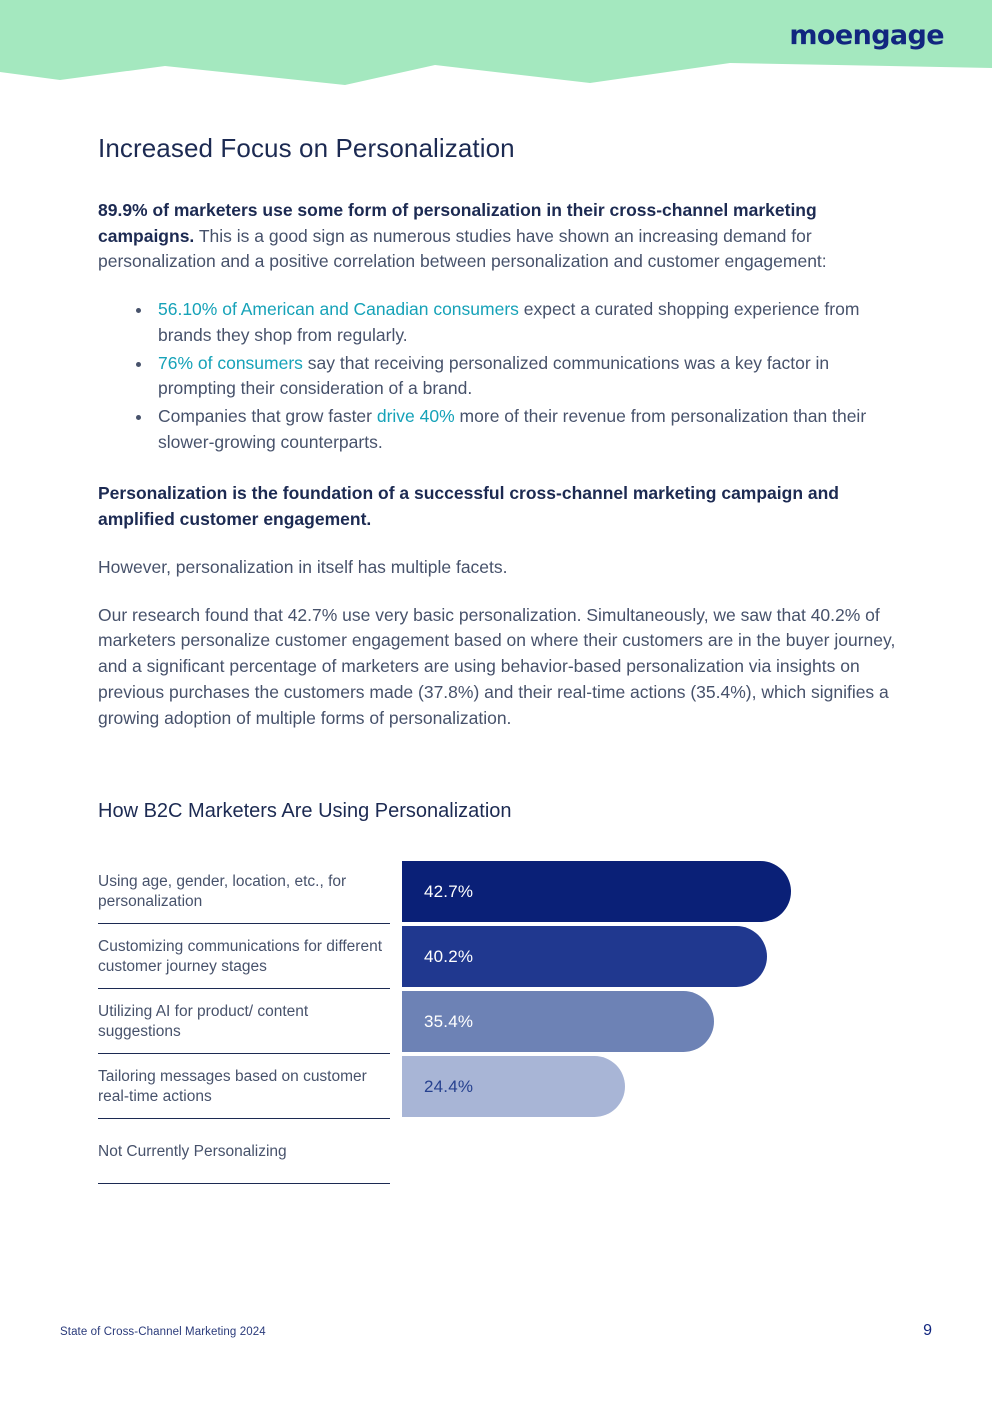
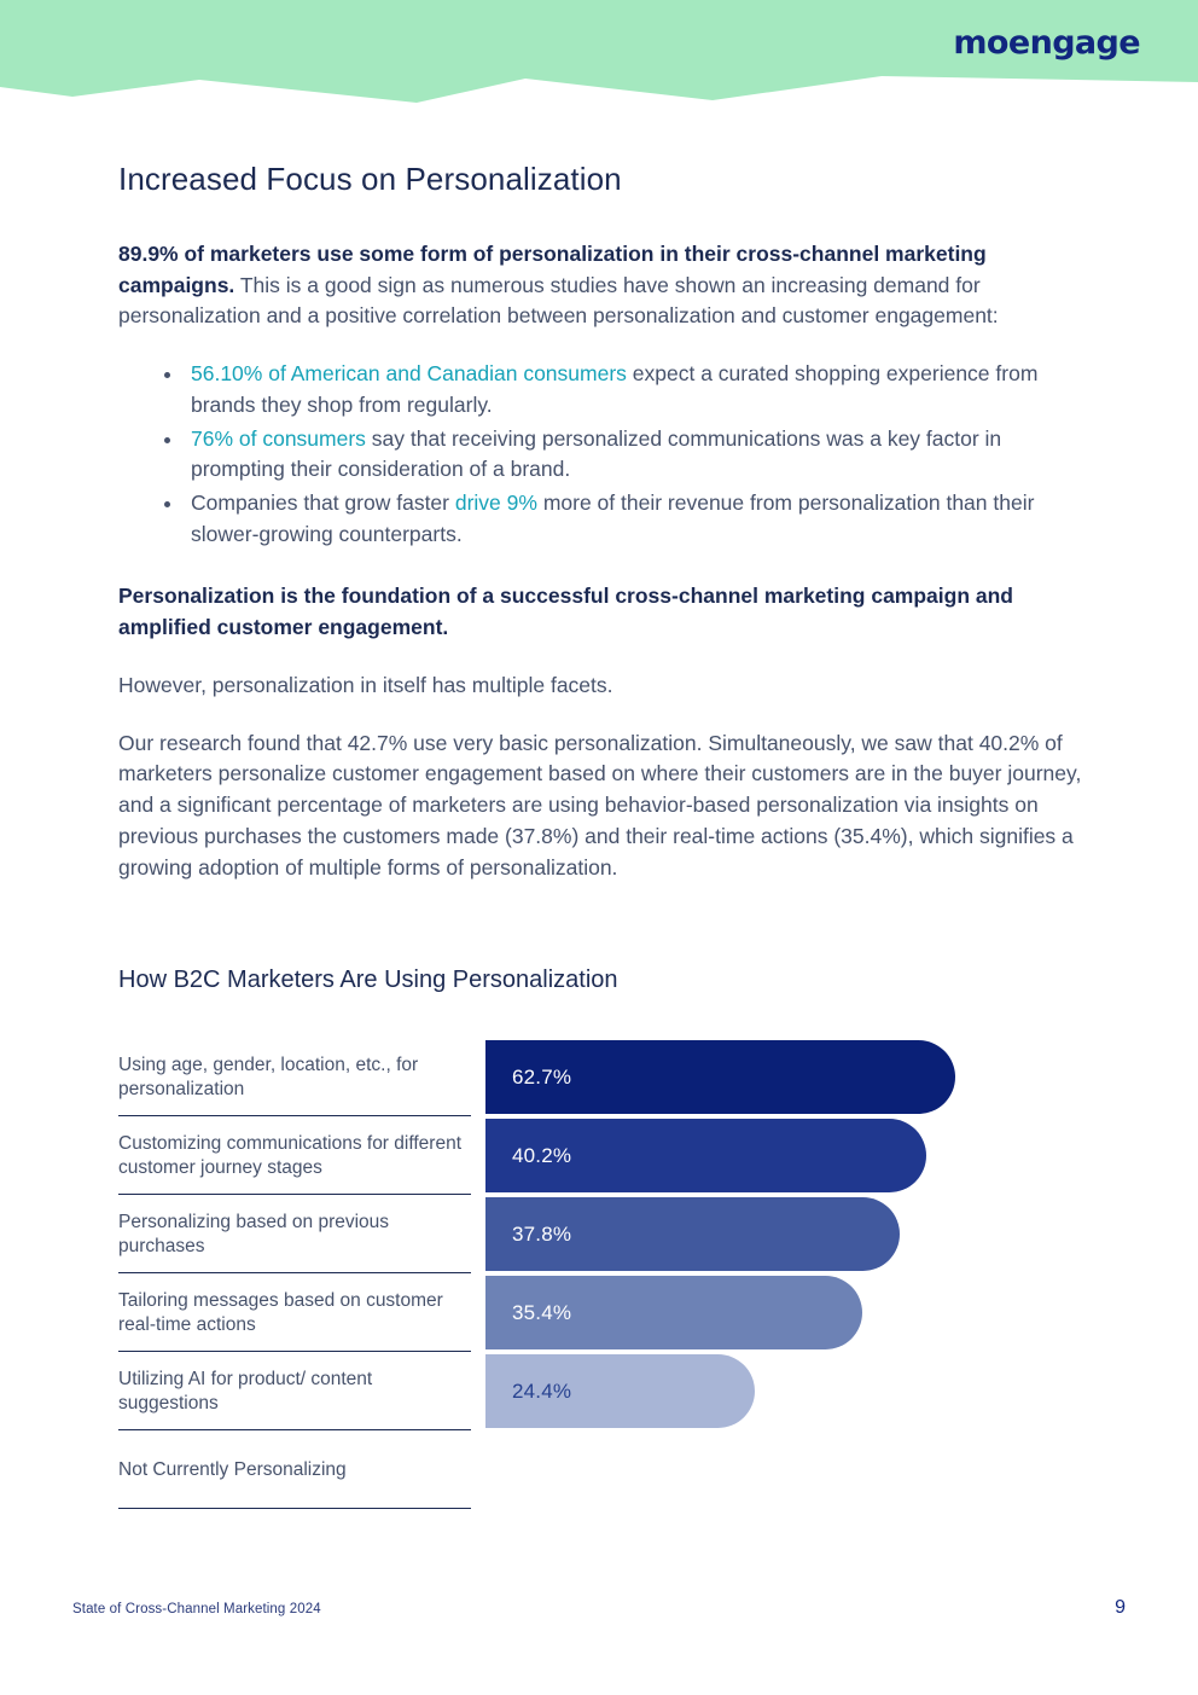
  moengage
  Increased Focus on Personalization
  89.9% of marketers use some form of personalization in their cross-channel marketing campaigns. This is a good sign as numerous studies have shown an increasing demand for personalization and a positive correlation between personalization and customer engagement:
  56.10% of American and Canadian consumers expect a curated shopping experience from brands they shop from regularly.
  76% of consumers say that receiving personalized communications was a key factor in prompting their consideration of a brand.
- Companies that grow faster drive 40% more of their revenue from personalization than their slower-growing counterparts.
+ Companies that grow faster drive 9% more of their revenue from personalization than their slower-growing counterparts.
  Personalization is the foundation of a successful cross-channel marketing campaign and amplified customer engagement.
  However, personalization in itself has multiple facets.
  Our research found that 42.7% use very basic personalization. Simultaneously, we saw that 40.2% of marketers personalize customer engagement based on where their customers are in the buyer journey, and a significant percentage of marketers are using behavior-based personalization via insights on previous purchases the customers made (37.8%) and their real-time actions (35.4%), which signifies a growing adoption of multiple forms of personalization.
  How B2C Marketers Are Using Personalization
  Using age, gender, location, etc., for personalization
- 42.7%
+ 62.7%
  Customizing communications for different customer journey stages
  40.2%
+ Personalizing based on previous purchases
+ 37.8%
- Utilizing AI for product/ content suggestions
+ Tailoring messages based on customer real-time actions
  35.4%
- Tailoring messages based on customer real-time actions
+ Utilizing AI for product/ content suggestions
  24.4%
  Not Currently Personalizing
  State of Cross-Channel Marketing 2024
  9
